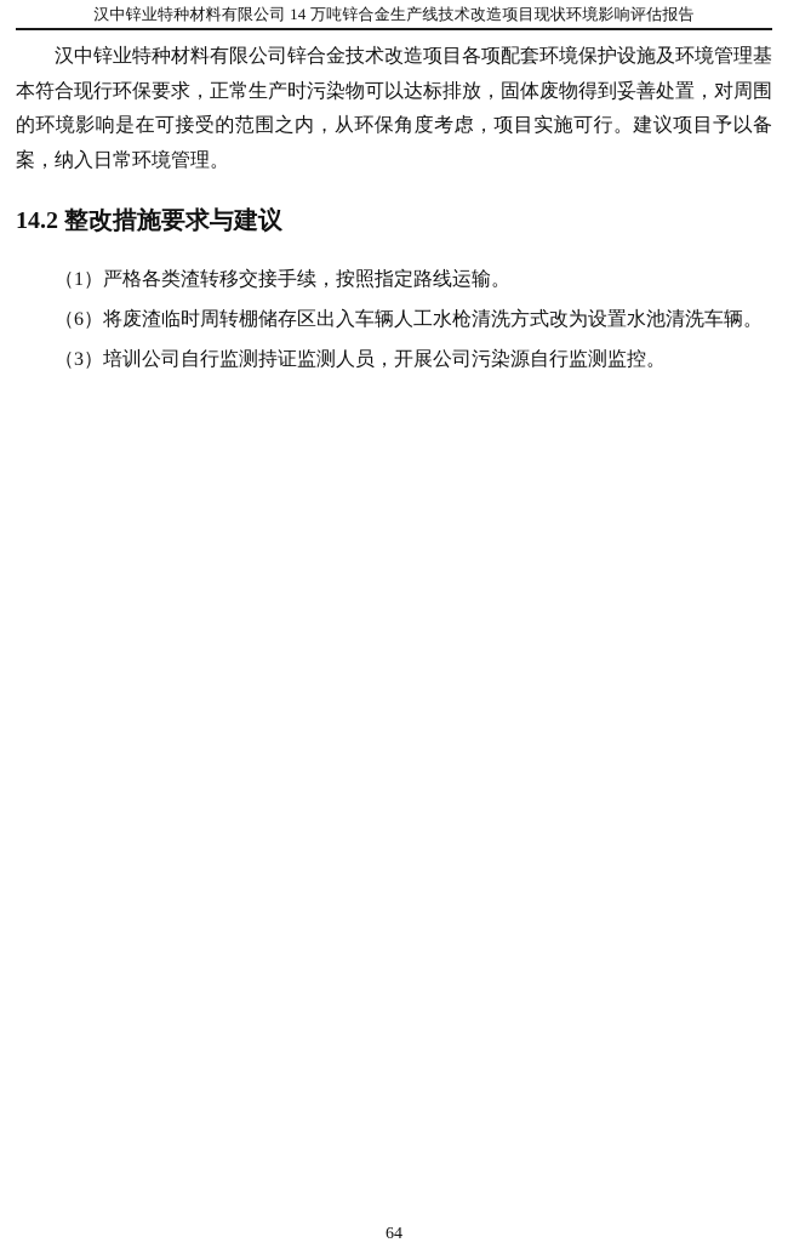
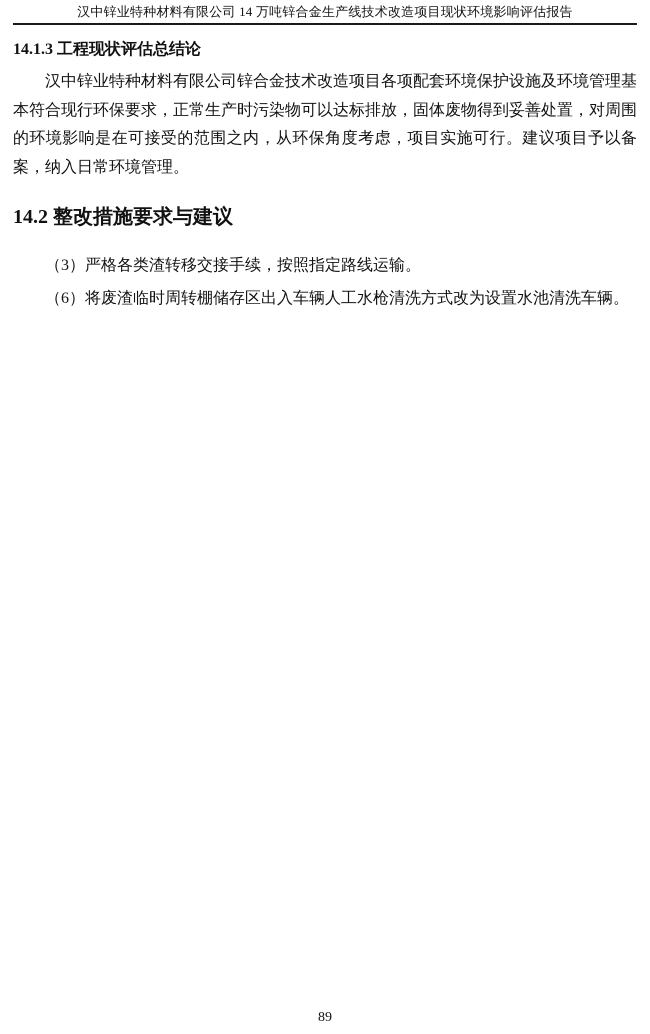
  汉中锌业特种材料有限公司 14 万吨锌合金生产线技术改造项目现状环境影响评估报告
+ 14.1.3 工程现状评估总结论
  汉中锌业特种材料有限公司锌合金技术改造项目各项配套环境保护设施及环境管理基本符合现行环保要求，正常生产时污染物可以达标排放，固体废物得到妥善处置，对周围的环境影响是在可接受的范围之内，从环保角度考虑，项目实施可行。建议项目予以备案，纳入日常环境管理。
  14.2 整改措施要求与建议
- （1）严格各类渣转移交接手续，按照指定路线运输。
+ （3）严格各类渣转移交接手续，按照指定路线运输。
  （6）将废渣临时周转棚储存区出入车辆人工水枪清洗方式改为设置水池清洗车辆。
- （3）培训公司自行监测持证监测人员，开展公司污染源自行监测监控。
- 64
+ 89
